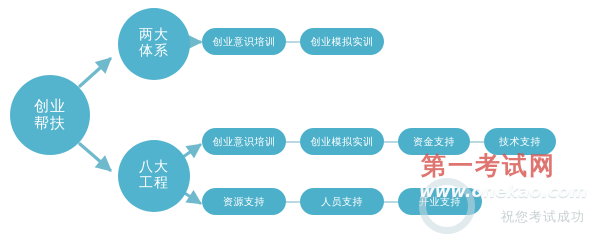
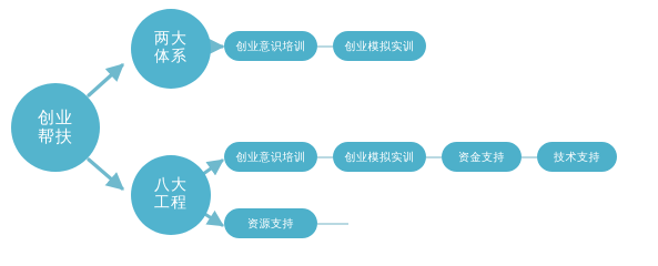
  创业
  帮扶
  两大
  体系
  八大
  工程
  创业意识培训
  创业模拟实训
  创业意识培训
  创业模拟实训
  资金支持
  技术支持
  资源支持
- 人员支持
- 开业支持
- 第一考试网
- www.onekao.com
- 祝您考试成功
